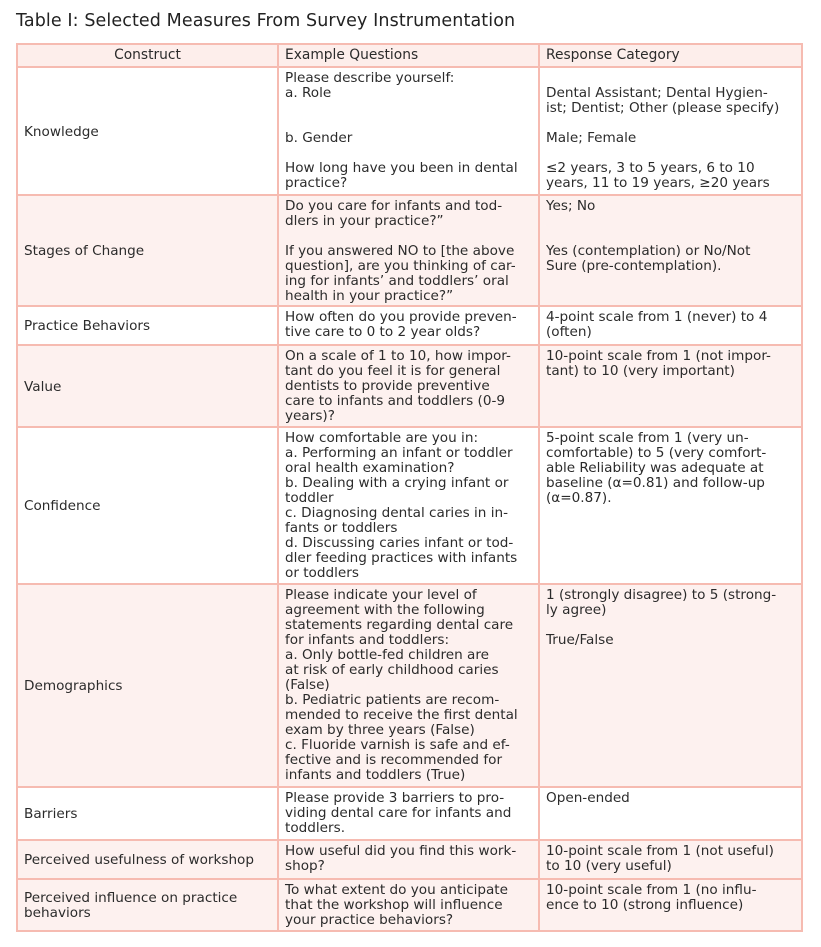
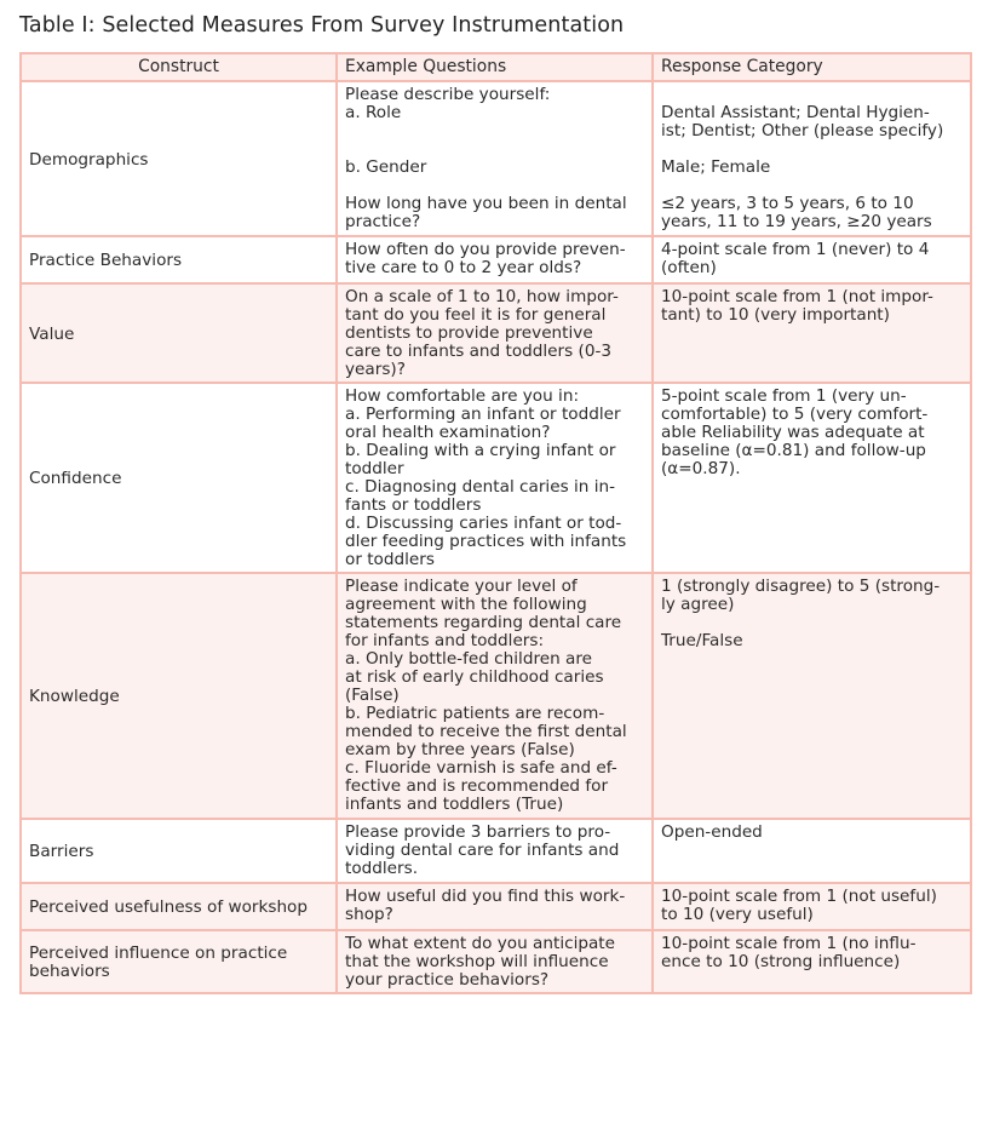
  Table I: Selected Measures From Survey Instrumentation
  Construct	Example Questions	Response Category
- Knowledge	Please describe yourself: a. Role b. Gender How long have you been in dental practice?	Dental Assistant; Dental Hygien- ist; Dentist; Other (please specify) Male; Female ≤2 years, 3 to 5 years, 6 to 10 years, 11 to 19 years, ≥20 years
+ Demographics	Please describe yourself: a. Role b. Gender How long have you been in dental practice?	Dental Assistant; Dental Hygien- ist; Dentist; Other (please specify) Male; Female ≤2 years, 3 to 5 years, 6 to 10 years, 11 to 19 years, ≥20 years
- Stages of Change	Do you care for infants and tod- dlers in your practice?” If you answered NO to [the above question], are you thinking of car- ing for infants’ and toddlers’ oral health in your practice?”	Yes; No Yes (contemplation) or No/Not Sure (pre-contemplation).
  Practice Behaviors	How often do you provide preven- tive care to 0 to 2 year olds?	4-point scale from 1 (never) to 4 (often)
- Value	On a scale of 1 to 10, how impor- tant do you feel it is for general dentists to provide preventive care to infants and toddlers (0-9 years)?	10-point scale from 1 (not impor- tant) to 10 (very important)
+ Value	On a scale of 1 to 10, how impor- tant do you feel it is for general dentists to provide preventive care to infants and toddlers (0-3 years)?	10-point scale from 1 (not impor- tant) to 10 (very important)
  Confidence	How comfortable are you in: a. Performing an infant or toddler oral health examination? b. Dealing with a crying infant or toddler c. Diagnosing dental caries in in- fants or toddlers d. Discussing caries infant or tod- dler feeding practices with infants or toddlers	5-point scale from 1 (very un- comfortable) to 5 (very comfort- able Reliability was adequate at baseline (α=0.81) and follow-up (α=0.87).
- Demographics	Please indicate your level of agreement with the following statements regarding dental care for infants and toddlers: a. Only bottle-fed children are at risk of early childhood caries (False) b. Pediatric patients are recom- mended to receive the first dental exam by three years (False) c. Fluoride varnish is safe and ef- fective and is recommended for infants and toddlers (True)	1 (strongly disagree) to 5 (strong- ly agree) True/False
+ Knowledge	Please indicate your level of agreement with the following statements regarding dental care for infants and toddlers: a. Only bottle-fed children are at risk of early childhood caries (False) b. Pediatric patients are recom- mended to receive the first dental exam by three years (False) c. Fluoride varnish is safe and ef- fective and is recommended for infants and toddlers (True)	1 (strongly disagree) to 5 (strong- ly agree) True/False
  Barriers	Please provide 3 barriers to pro- viding dental care for infants and toddlers.	Open-ended
  Perceived usefulness of workshop	How useful did you find this work- shop?	10-point scale from 1 (not useful) to 10 (very useful)
  Perceived influence on practice behaviors	To what extent do you anticipate that the workshop will influence your practice behaviors?	10-point scale from 1 (no influ- ence to 10 (strong influence)
